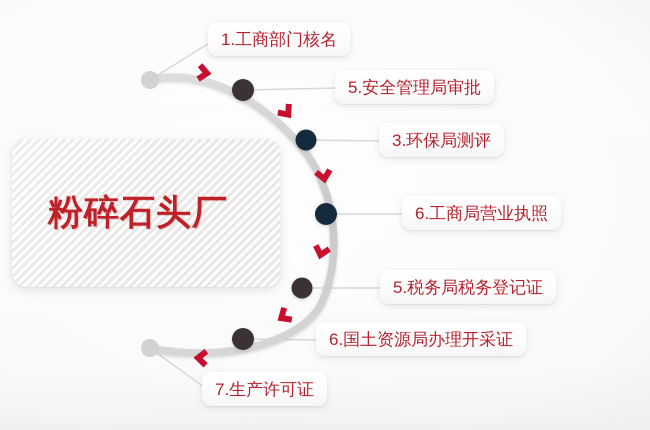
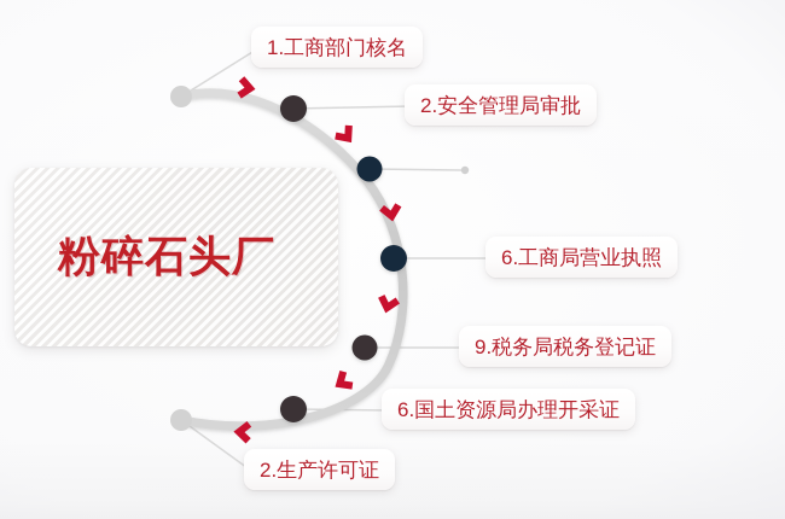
  粉碎石头厂
  1.工商部门核名
- 5.安全管理局审批
+ 2.安全管理局审批
- 3.环保局测评
  6.工商局营业执照
- 5.税务局税务登记证
+ 9.税务局税务登记证
  6.国土资源局办理开采证
- 7.生产许可证
+ 2.生产许可证
